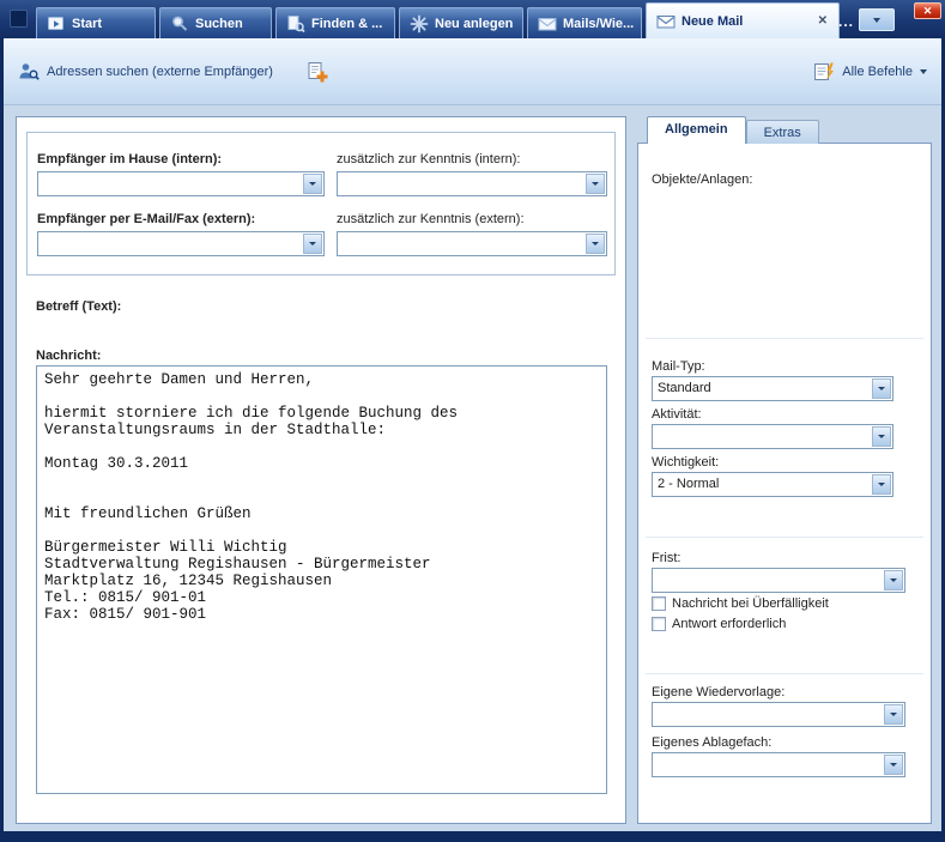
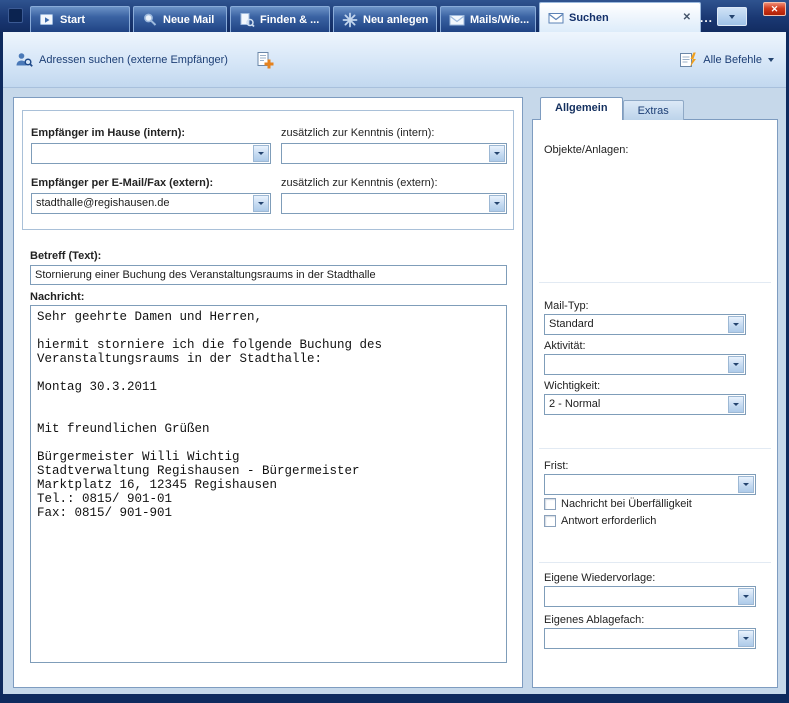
  Start
- Suchen
+ Neue Mail
  Finden & ...
  Neu anlegen
  Mails/Wie...
- Neue Mail
+ Suchen
  ✕
  ...
  ✕
  Adressen suchen (externe Empfänger)
  Alle Befehle
  Empfänger im Hause (intern):
  zusätzlich zur Kenntnis (intern):
  Empfänger per E-Mail/Fax (extern):
+ stadthalle@regishausen.de
  zusätzlich zur Kenntnis (extern):
  Betreff (Text):
+ Stornierung einer Buchung des Veranstaltungsraums in der Stadthalle
  Nachricht:
  Sehr geehrte Damen und Herren,
  hiermit storniere ich die folgende Buchung des
  Veranstaltungsraums in der Stadthalle:
  Montag 30.3.2011
  Mit freundlichen Grüßen
  Bürgermeister Willi Wichtig
  Stadtverwaltung Regishausen - Bürgermeister
  Marktplatz 16, 12345 Regishausen
  Tel.: 0815/ 901-01
  Fax: 0815/ 901-901
  Allgemein
  Extras
  Objekte/Anlagen:
  Mail-Typ:
  Standard
  Aktivität:
  Wichtigkeit:
  2 - Normal
  Frist:
  Nachricht bei Überfälligkeit
  Antwort erforderlich
  Eigene Wiedervorlage:
  Eigenes Ablagefach:
